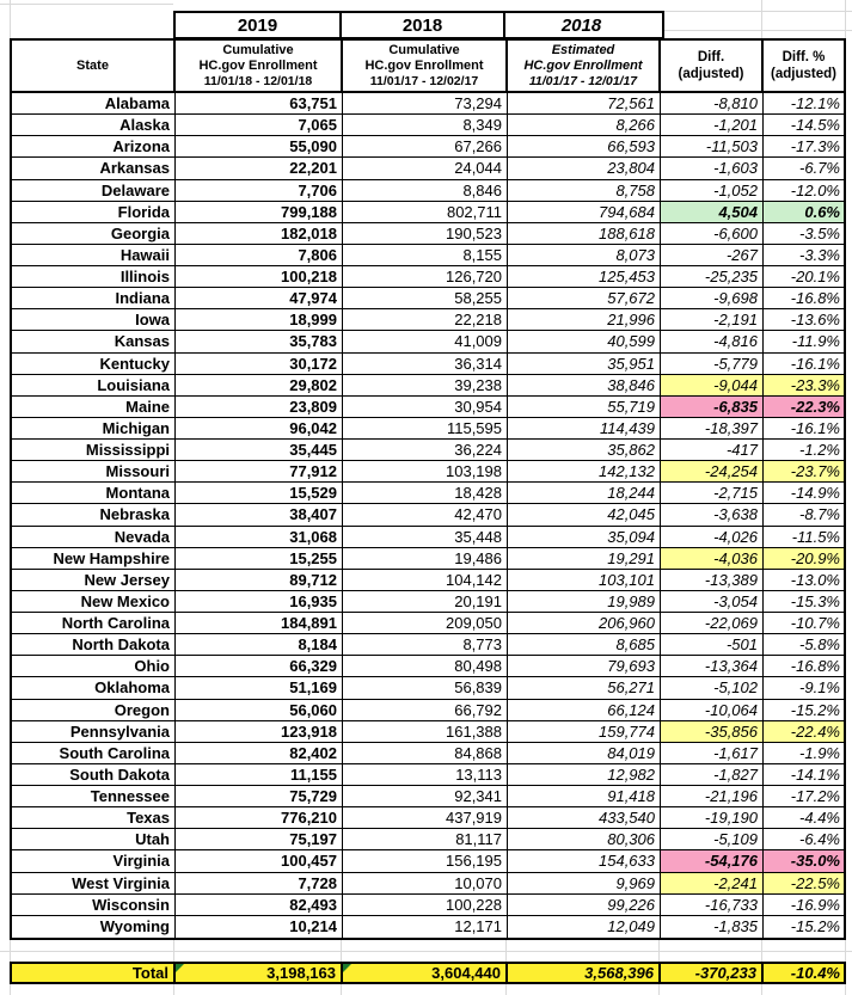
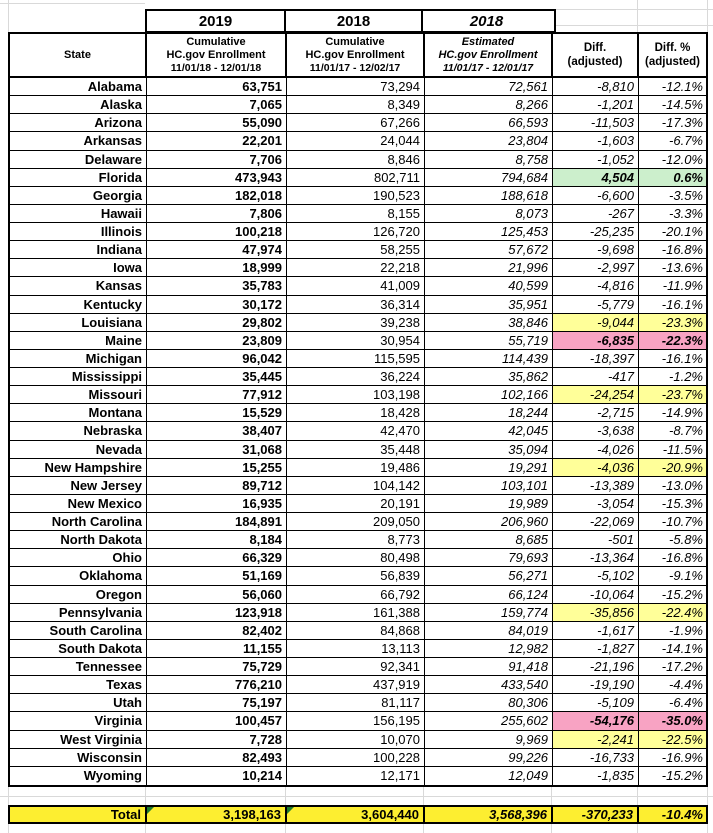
  2019
  2018
  2018
  State
  Cumulative
  HC.gov Enrollment
  11/01/18 - 12/01/18
  Cumulative
  HC.gov Enrollment
  11/01/17 - 12/02/17
  Estimated
  HC.gov Enrollment
  11/01/17 - 12/01/17
  Diff.
  (adjusted)
  Diff. %
  (adjusted)
  Alabama
  63,751
  73,294
  72,561
  -8,810
  -12.1%
  Alaska
  7,065
  8,349
  8,266
  -1,201
  -14.5%
  Arizona
  55,090
  67,266
  66,593
  -11,503
  -17.3%
  Arkansas
  22,201
  24,044
  23,804
  -1,603
  -6.7%
  Delaware
  7,706
  8,846
  8,758
  -1,052
  -12.0%
  Florida
- 799,188
+ 473,943
  802,711
  794,684
  4,504
  0.6%
  Georgia
  182,018
  190,523
  188,618
  -6,600
  -3.5%
  Hawaii
  7,806
  8,155
  8,073
  -267
  -3.3%
  Illinois
  100,218
  126,720
  125,453
  -25,235
  -20.1%
  Indiana
  47,974
  58,255
  57,672
  -9,698
  -16.8%
  Iowa
  18,999
  22,218
  21,996
- -2,191
+ -2,997
  -13.6%
  Kansas
  35,783
  41,009
  40,599
  -4,816
  -11.9%
  Kentucky
  30,172
  36,314
  35,951
  -5,779
  -16.1%
  Louisiana
  29,802
  39,238
  38,846
  -9,044
  -23.3%
  Maine
  23,809
  30,954
  55,719
  -6,835
  -22.3%
  Michigan
  96,042
  115,595
  114,439
  -18,397
  -16.1%
  Mississippi
  35,445
  36,224
  35,862
  -417
  -1.2%
  Missouri
  77,912
  103,198
- 142,132
+ 102,166
  -24,254
  -23.7%
  Montana
  15,529
  18,428
  18,244
  -2,715
  -14.9%
  Nebraska
  38,407
  42,470
  42,045
  -3,638
  -8.7%
  Nevada
  31,068
  35,448
  35,094
  -4,026
  -11.5%
  New Hampshire
  15,255
  19,486
  19,291
  -4,036
  -20.9%
  New Jersey
  89,712
  104,142
  103,101
  -13,389
  -13.0%
  New Mexico
  16,935
  20,191
  19,989
  -3,054
  -15.3%
  North Carolina
  184,891
  209,050
  206,960
  -22,069
  -10.7%
  North Dakota
  8,184
  8,773
  8,685
  -501
  -5.8%
  Ohio
  66,329
  80,498
  79,693
  -13,364
  -16.8%
  Oklahoma
  51,169
  56,839
  56,271
  -5,102
  -9.1%
  Oregon
  56,060
  66,792
  66,124
  -10,064
  -15.2%
  Pennsylvania
  123,918
  161,388
  159,774
  -35,856
  -22.4%
  South Carolina
  82,402
  84,868
  84,019
  -1,617
  -1.9%
  South Dakota
  11,155
  13,113
  12,982
  -1,827
  -14.1%
  Tennessee
  75,729
  92,341
  91,418
  -21,196
  -17.2%
  Texas
  776,210
  437,919
  433,540
  -19,190
  -4.4%
  Utah
  75,197
  81,117
  80,306
  -5,109
  -6.4%
  Virginia
  100,457
  156,195
- 154,633
+ 255,602
  -54,176
  -35.0%
  West Virginia
  7,728
  10,070
  9,969
  -2,241
  -22.5%
  Wisconsin
  82,493
  100,228
  99,226
  -16,733
  -16.9%
  Wyoming
  10,214
  12,171
  12,049
  -1,835
  -15.2%
  Total
  3,198,163
  3,604,440
  3,568,396
  -370,233
  -10.4%
